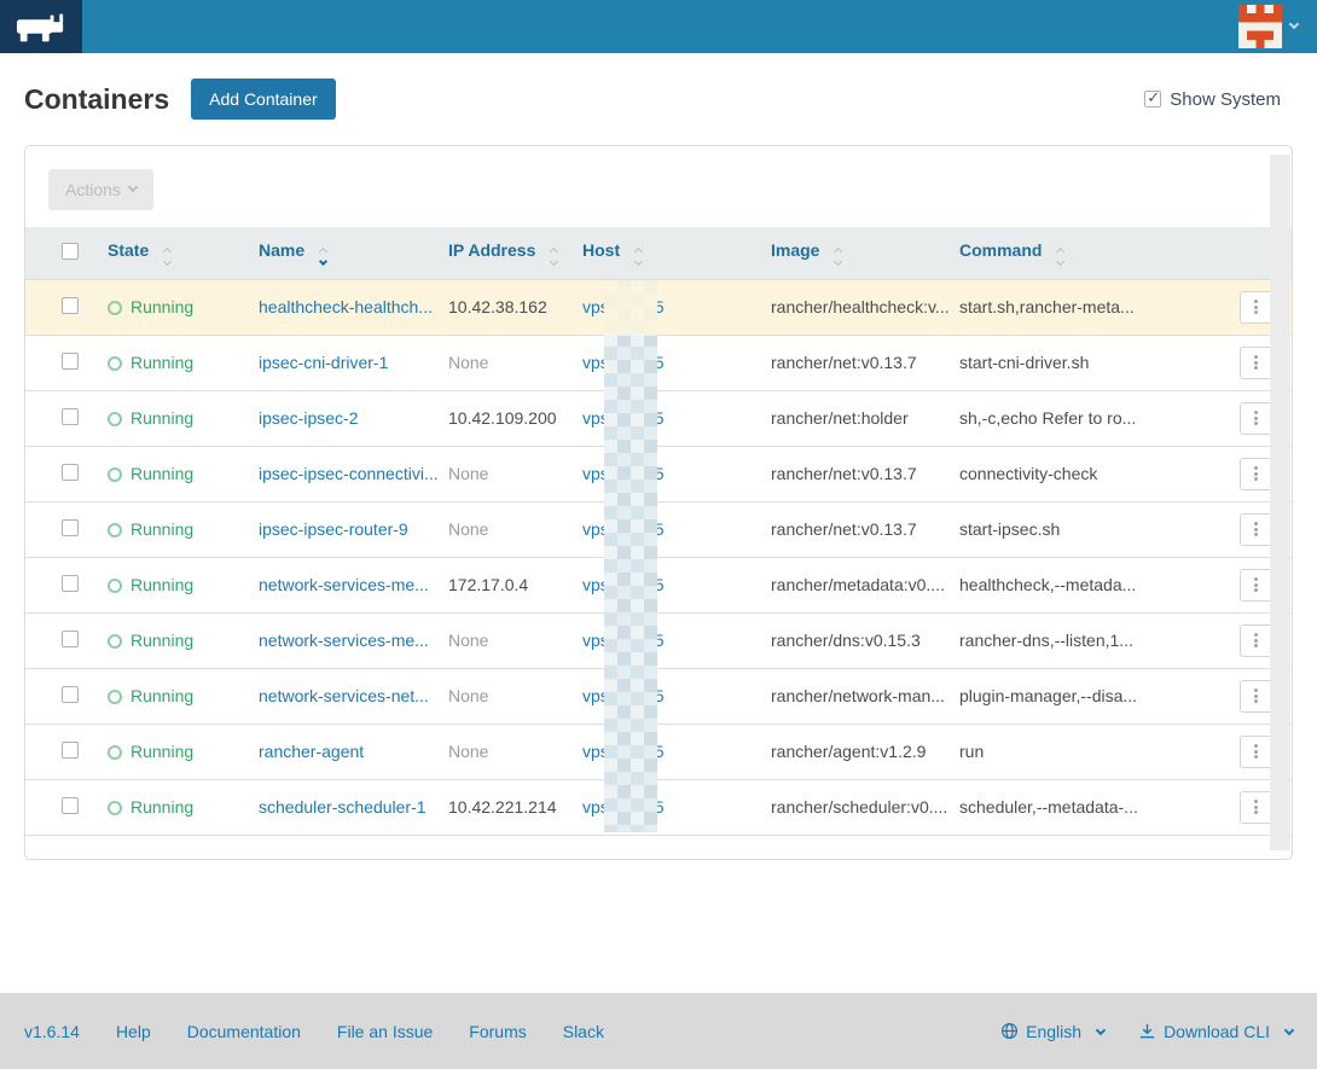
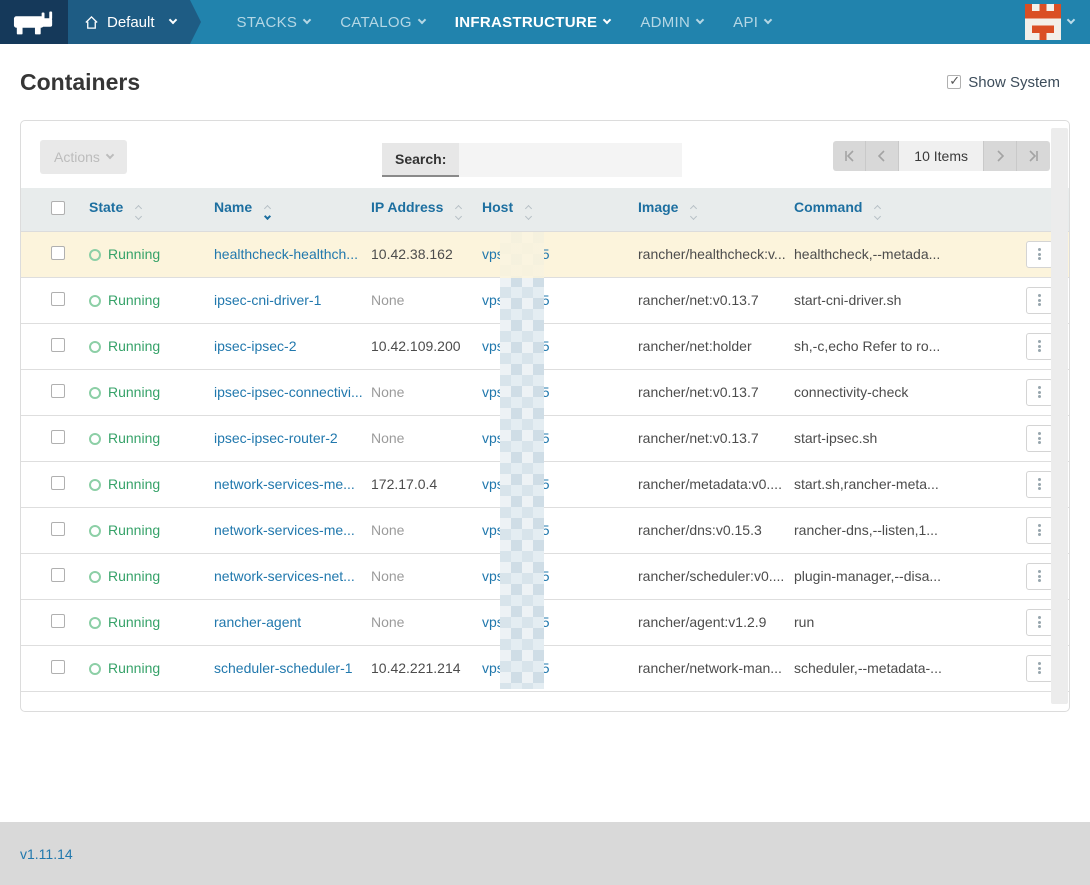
+ Default
+ STACKS
+ CATALOG
+ INFRASTRUCTURE
+ ADMIN
+ API
  Containers
- Add Container
  Show System
  Actions
+ Search:
+ 10 Items
  	State	Name	IP Address	Host	Image	Command
- 	Running	healthcheck-healthch...	10.42.38.162	vp 5	rancher/healthcheck:v...	start.sh,rancher-meta...
+ 	Running	healthcheck-healthch...	10.42.38.162	vp 5	rancher/healthcheck:v...	healthcheck,--metada...
  	Running	ipsec-cni-driver-1	None	vp 5	rancher/net:v0.13.7	start-cni-driver.sh
  	Running	ipsec-ipsec-2	10.42.109.200	vp 5	rancher/net:holder	sh,-c,echo Refer to ro...
  	Running	ipsec-ipsec-connectivi...	None	vp 5	rancher/net:v0.13.7	connectivity-check
- 	Running	ipsec-ipsec-router-9	None	vp 5	rancher/net:v0.13.7	start-ipsec.sh
+ 	Running	ipsec-ipsec-router-2	None	vp 5	rancher/net:v0.13.7	start-ipsec.sh
- 	Running	network-services-me...	172.17.0.4	vp 5	rancher/metadata:v0....	healthcheck,--metada...
+ 	Running	network-services-me...	172.17.0.4	vp 5	rancher/metadata:v0....	start.sh,rancher-meta...
  	Running	network-services-me...	None	vp 5	rancher/dns:v0.15.3	rancher-dns,--listen,1...
- 	Running	network-services-net...	None	vp 5	rancher/network-man...	plugin-manager,--disa...
+ 	Running	network-services-net...	None	vp 5	rancher/scheduler:v0....	plugin-manager,--disa...
  	Running	rancher-agent	None	vp 5	rancher/agent:v1.2.9	run
- 	Running	scheduler-scheduler-1	10.42.221.214	vp 5	rancher/scheduler:v0....	scheduler,--metadata-...
+ 	Running	scheduler-scheduler-1	10.42.221.214	vp 5	rancher/network-man...	scheduler,--metadata-...
- v1.6.14
+ v1.11.14
- Help
- Documentation
- File an Issue
- Forums
- Slack
- English
- Download CLI
